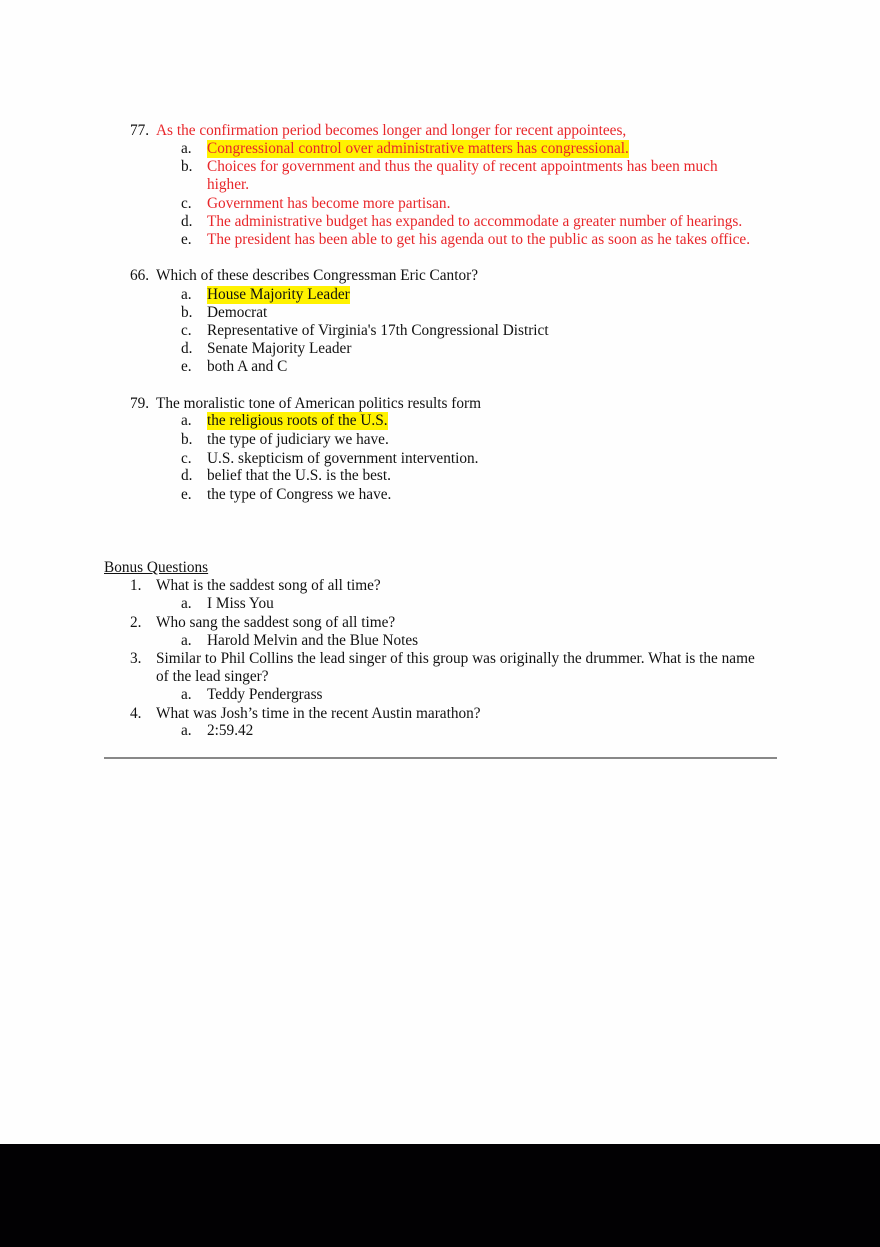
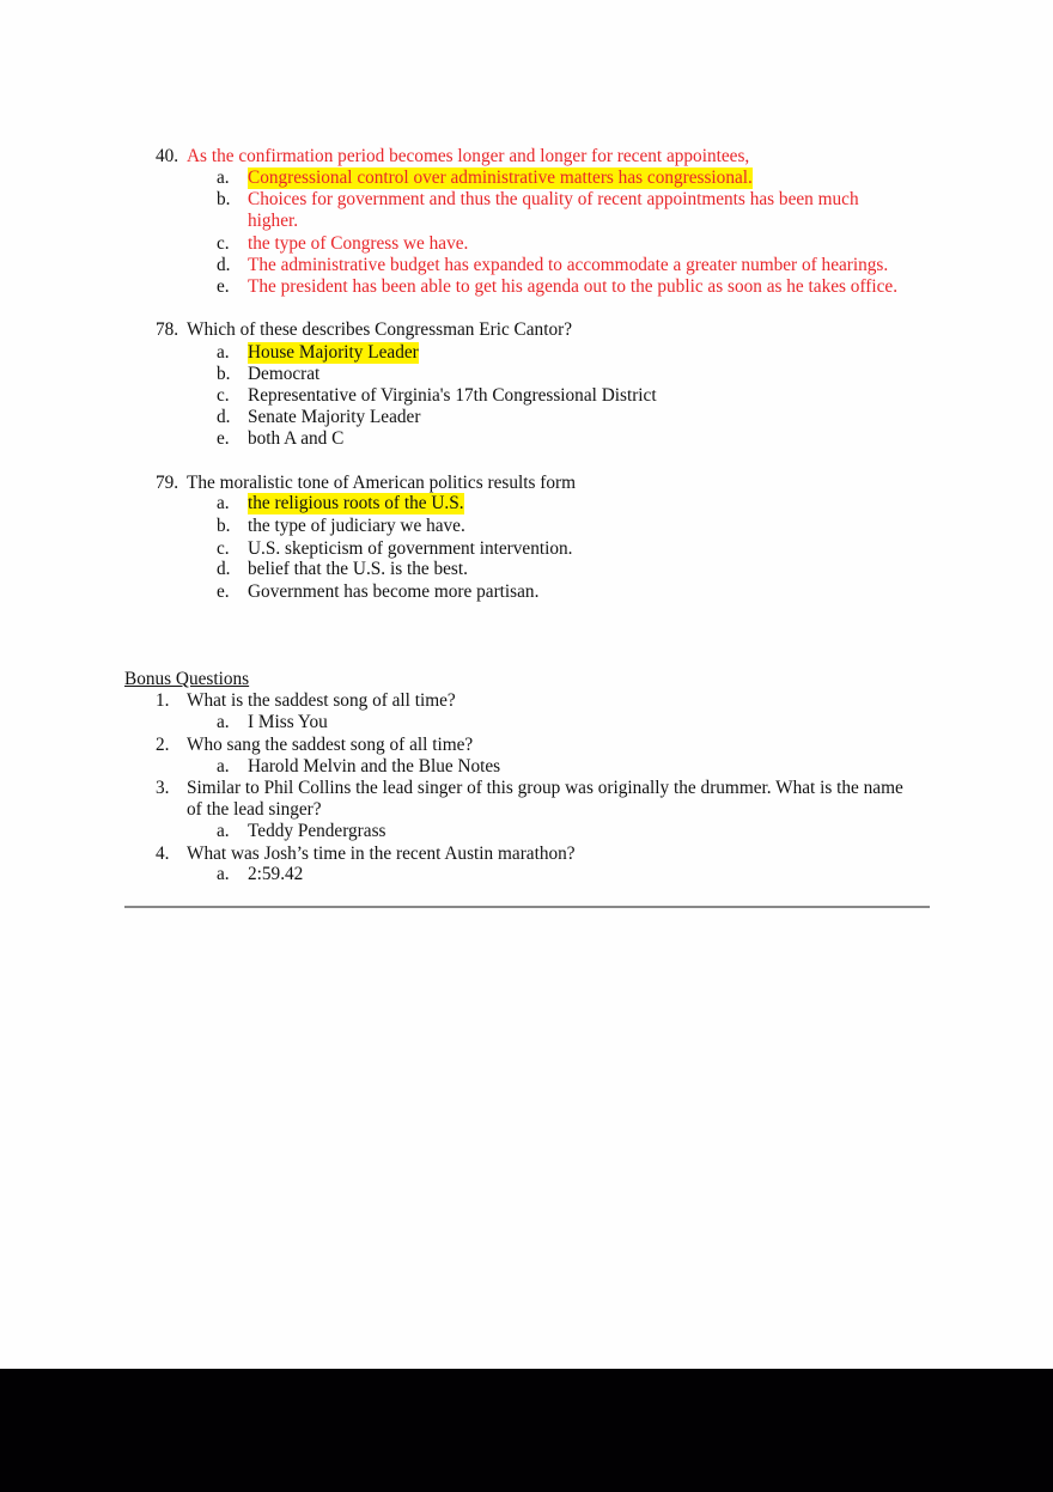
- 77.
+ 40.
  As the confirmation period becomes longer and longer for recent appointees,
  a.
  Congressional control over administrative matters has congressional.
  b.
  Choices for government and thus the quality of recent appointments has been much
  higher.
  c.
- Government has become more partisan.
+ the type of Congress we have.
  d.
  The administrative budget has expanded to accommodate a greater number of hearings.
  e.
  The president has been able to get his agenda out to the public as soon as he takes office.
- 66.
+ 78.
  Which of these describes Congressman Eric Cantor?
  a.
  House Majority Leader
  b.
  Democrat
  c.
  Representative of Virginia's 17th Congressional District
  d.
  Senate Majority Leader
  e.
  both A and C
  79.
  The moralistic tone of American politics results form
  a.
  the religious roots of the U.S.
  b.
  the type of judiciary we have.
  c.
  U.S. skepticism of government intervention.
  d.
  belief that the U.S. is the best.
  e.
- the type of Congress we have.
+ Government has become more partisan.
  Bonus Questions
  1.
  What is the saddest song of all time?
  a.
  I Miss You
  2.
  Who sang the saddest song of all time?
  a.
  Harold Melvin and the Blue Notes
  3.
  Similar to Phil Collins the lead singer of this group was originally the drummer. What is the name
  of the lead singer?
  a.
  Teddy Pendergrass
  4.
  What was Josh’s time in the recent Austin marathon?
  a.
  2:59.42
